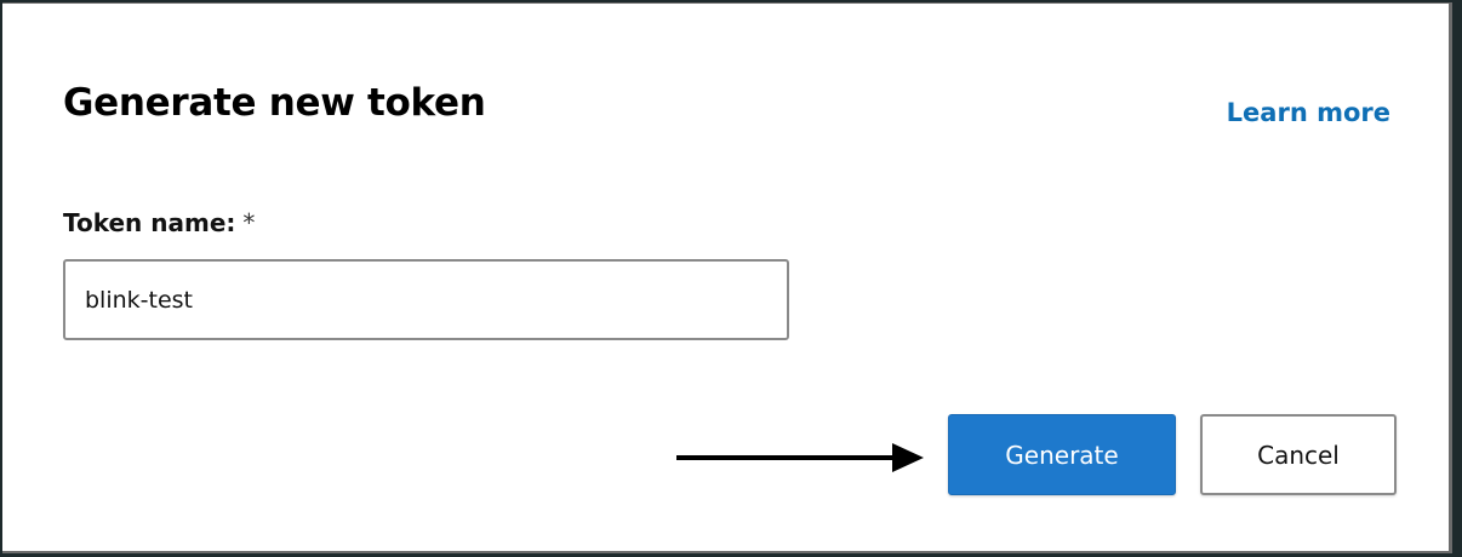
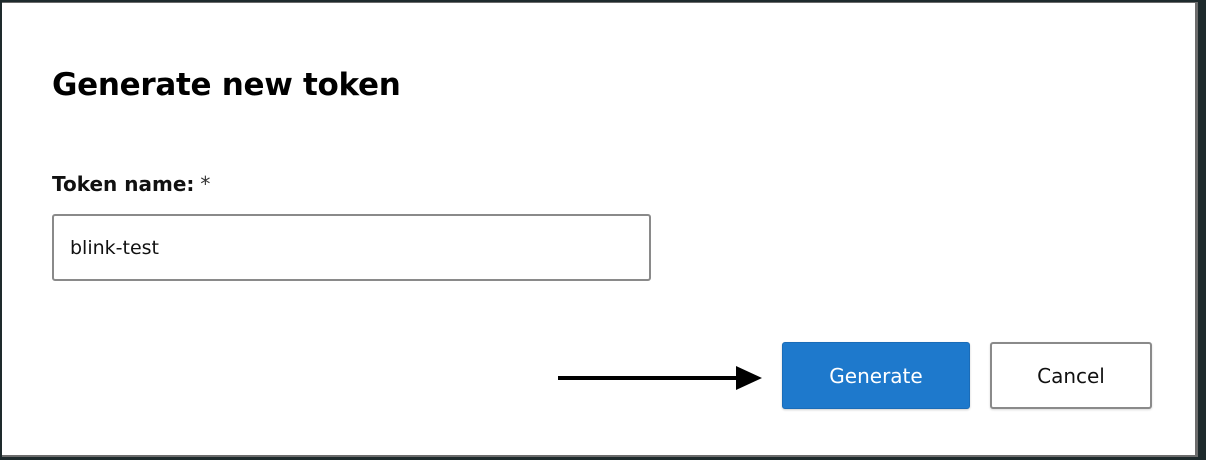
  Generate new token
- Learn more
  Token name: *
  blink-test
  Generate
  Cancel
